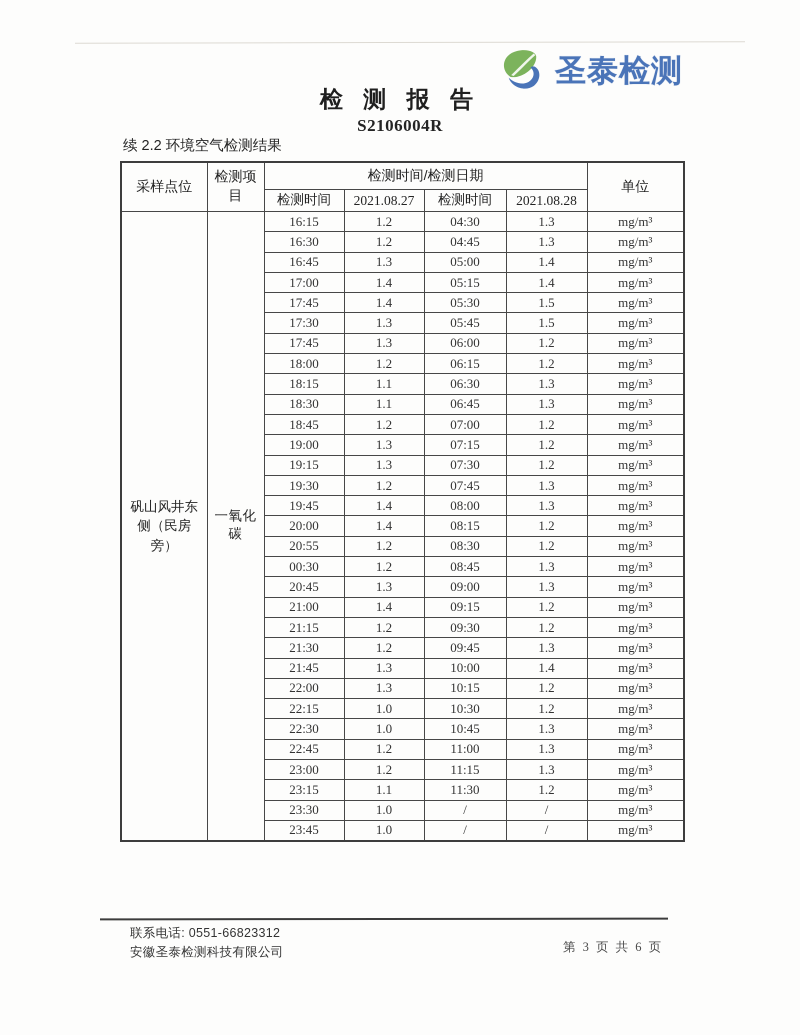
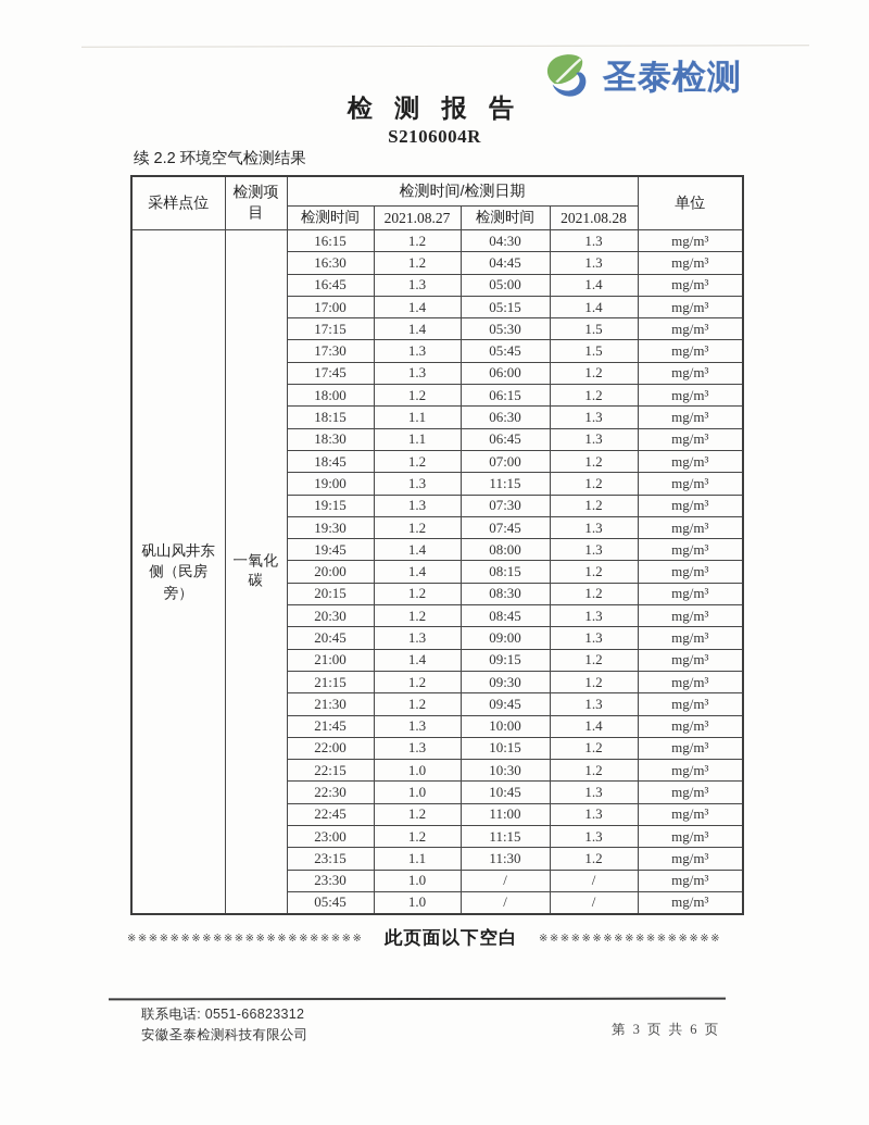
  圣泰检测
  检 测 报 告
  S2106004R
  续 2.2 环境空气检测结果
  采样点位	检测项目	检测时间/检测日期	单位
  检测时间	2021.08.27	检测时间	2021.08.28
  矾山风井东侧（民房旁）	一氧化碳	16:15	1.2	04:30	1.3	mg/m³
  16:30	1.2	04:45	1.3	mg/m³
  16:45	1.3	05:00	1.4	mg/m³
  17:00	1.4	05:15	1.4	mg/m³
- 17:45	1.4	05:30	1.5	mg/m³
+ 17:15	1.4	05:30	1.5	mg/m³
  17:30	1.3	05:45	1.5	mg/m³
  17:45	1.3	06:00	1.2	mg/m³
  18:00	1.2	06:15	1.2	mg/m³
  18:15	1.1	06:30	1.3	mg/m³
  18:30	1.1	06:45	1.3	mg/m³
  18:45	1.2	07:00	1.2	mg/m³
- 19:00	1.3	07:15	1.2	mg/m³
+ 19:00	1.3	11:15	1.2	mg/m³
  19:15	1.3	07:30	1.2	mg/m³
  19:30	1.2	07:45	1.3	mg/m³
  19:45	1.4	08:00	1.3	mg/m³
  20:00	1.4	08:15	1.2	mg/m³
- 20:55	1.2	08:30	1.2	mg/m³
+ 20:15	1.2	08:30	1.2	mg/m³
- 00:30	1.2	08:45	1.3	mg/m³
+ 20:30	1.2	08:45	1.3	mg/m³
  20:45	1.3	09:00	1.3	mg/m³
  21:00	1.4	09:15	1.2	mg/m³
  21:15	1.2	09:30	1.2	mg/m³
  21:30	1.2	09:45	1.3	mg/m³
  21:45	1.3	10:00	1.4	mg/m³
  22:00	1.3	10:15	1.2	mg/m³
  22:15	1.0	10:30	1.2	mg/m³
  22:30	1.0	10:45	1.3	mg/m³
  22:45	1.2	11:00	1.3	mg/m³
  23:00	1.2	11:15	1.3	mg/m³
  23:15	1.1	11:30	1.2	mg/m³
  23:30	1.0	/	/	mg/m³
- 23:45	1.0	/	/	mg/m³
+ 05:45	1.0	/	/	mg/m³
+ ※※※※※※※※※※※※※※※※※※※※※※
+ 此页面以下空白
+ ※※※※※※※※※※※※※※※※※
  联系电话: 0551-66823312
  安徽圣泰检测科技有限公司
  第 3 页 共 6 页
